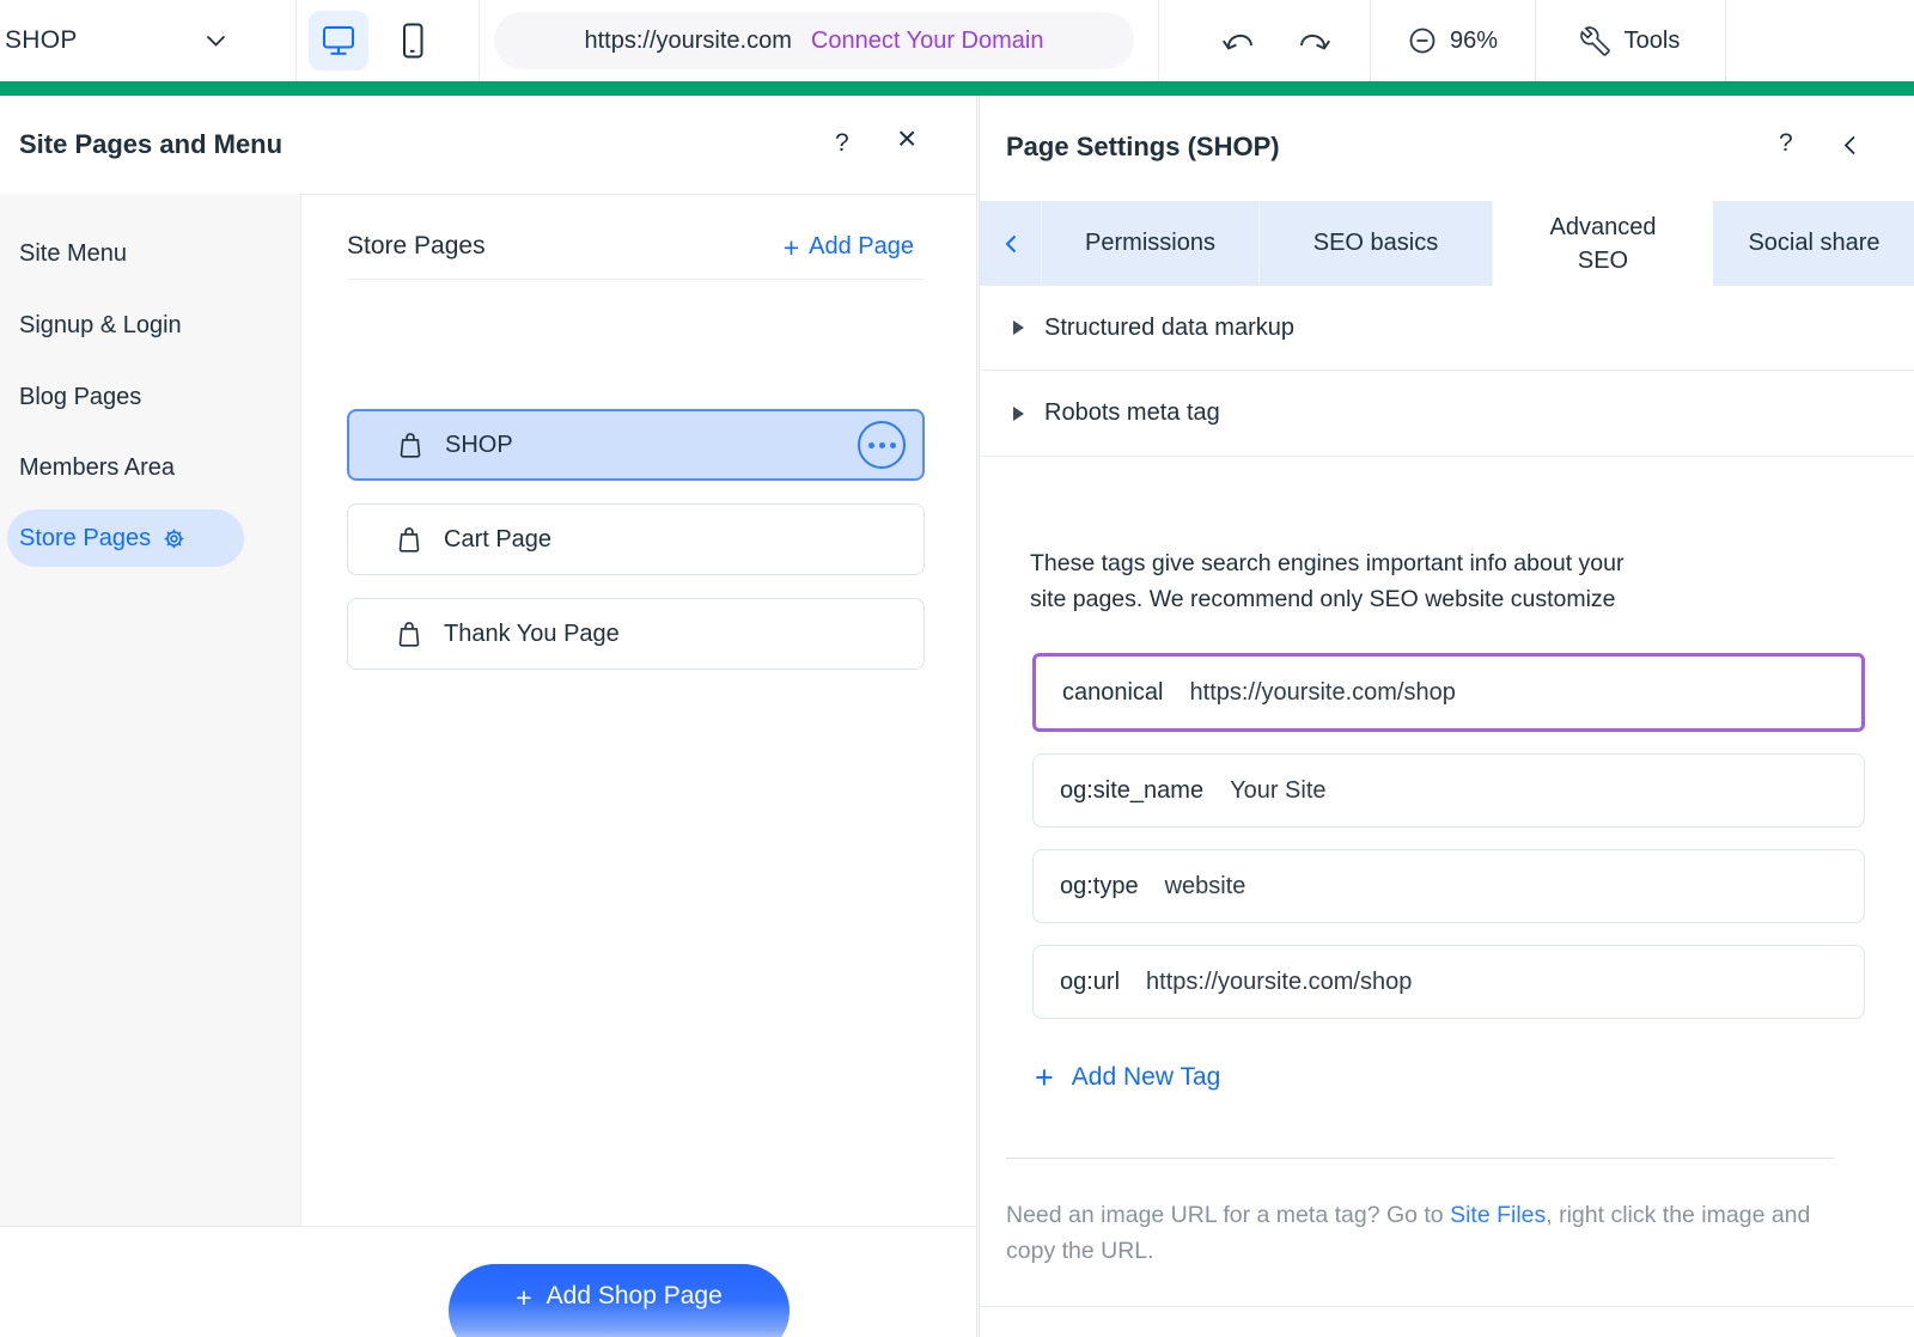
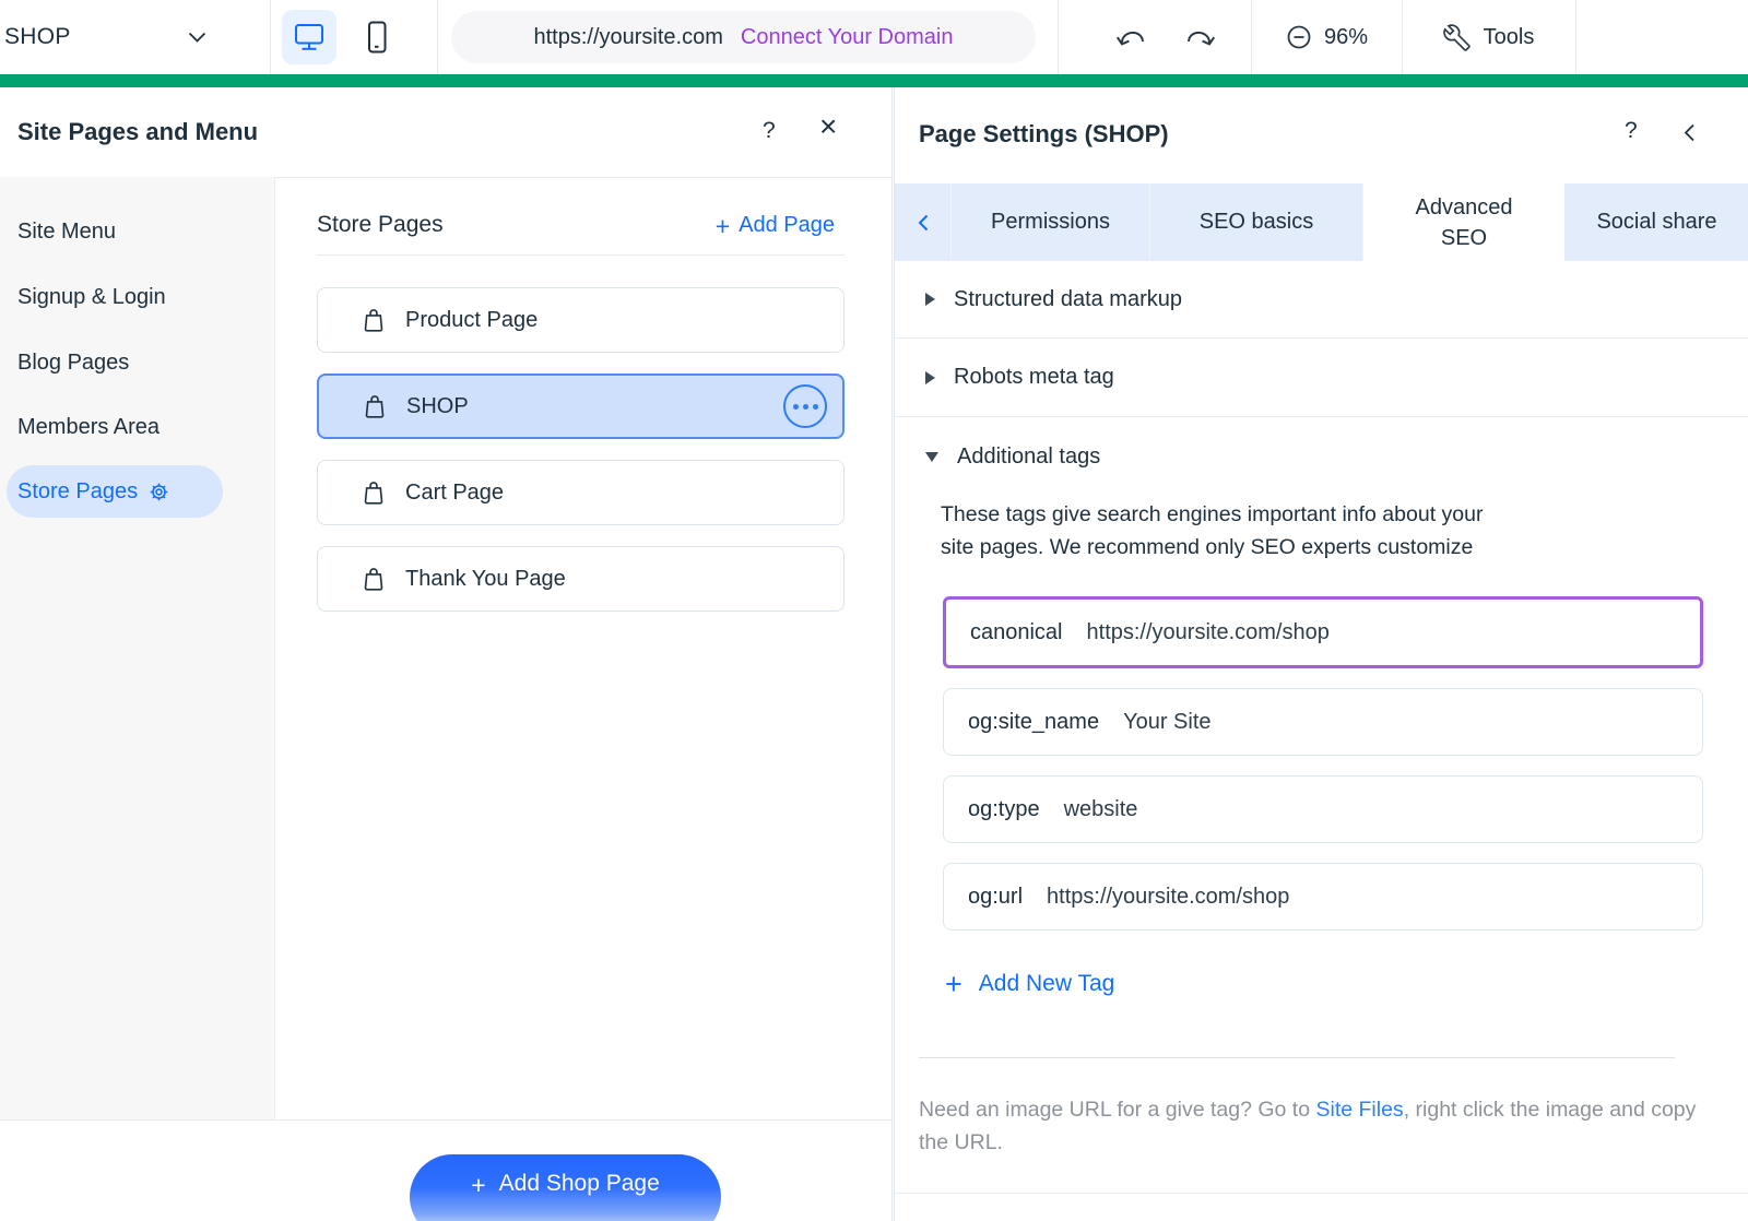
  SHOP
  https://yoursite.com
  Connect Your Domain
  96%
  Tools
  Site Pages and Menu
  ?
  ×
  Site Menu
  Signup & Login
  Blog Pages
  Members Area
  Store Pages
  Store Pages
  +
  Add Page
+ Product Page
  SHOP
  Cart Page
  Thank You Page
  +
  Add Shop Page
  Page Settings (SHOP)
  ?
  Permissions
  SEO basics
  Advanced SEO
  Social share
  Structured data markup
  Robots meta tag
+ Additional tags
  These tags give search engines important info about your
- site pages. We recommend only SEO website customize
+ site pages. We recommend only SEO experts customize
  canonical
  https://yoursite.com/shop
  og:site_name
  Your Site
  og:type
  website
  og:url
  https://yoursite.com/shop
  +
  Add New Tag
- Need an image URL for a meta tag? Go to Site Files, right click the image and copy the URL.
+ Need an image URL for a give tag? Go to Site Files, right click the image and copy the URL.
